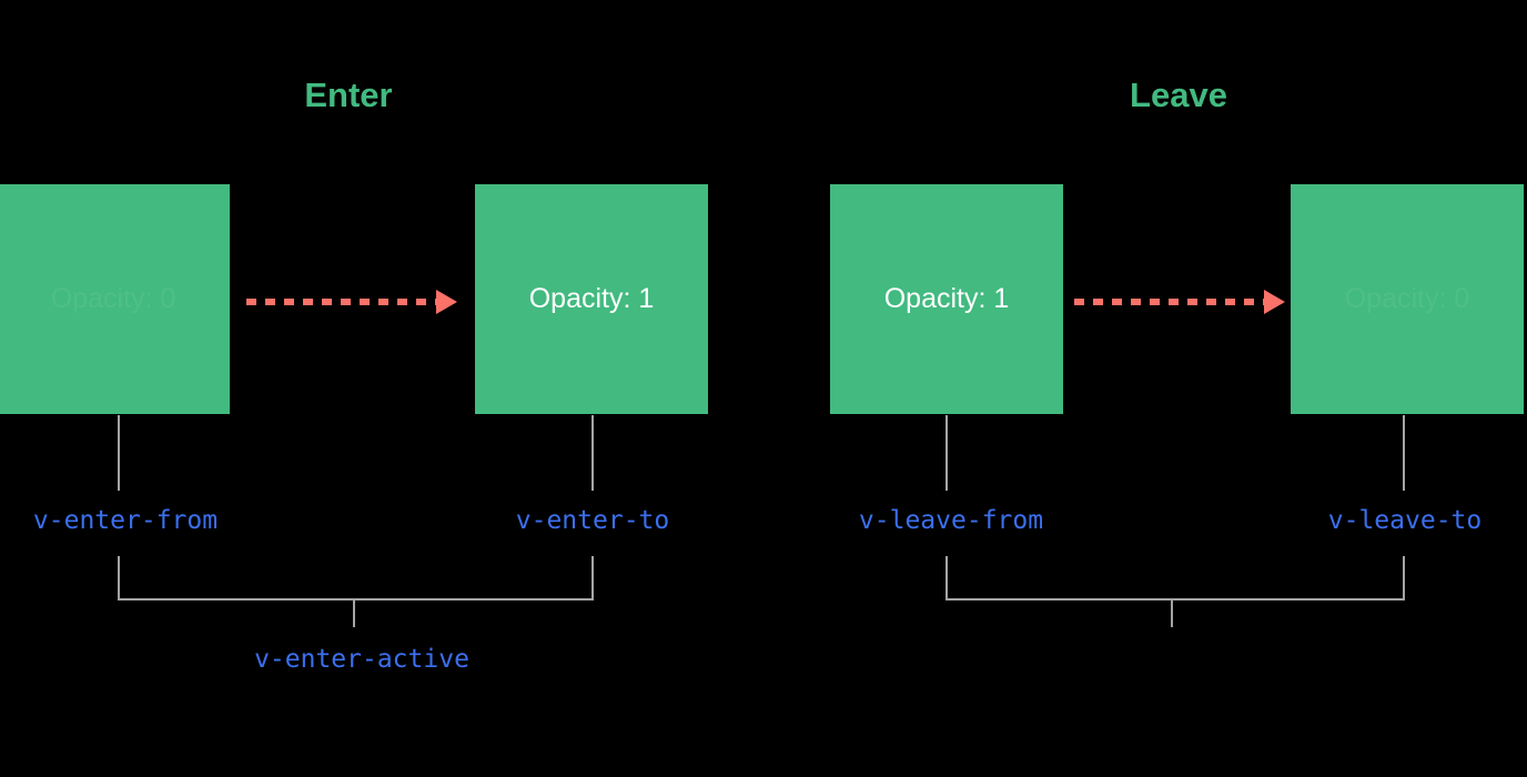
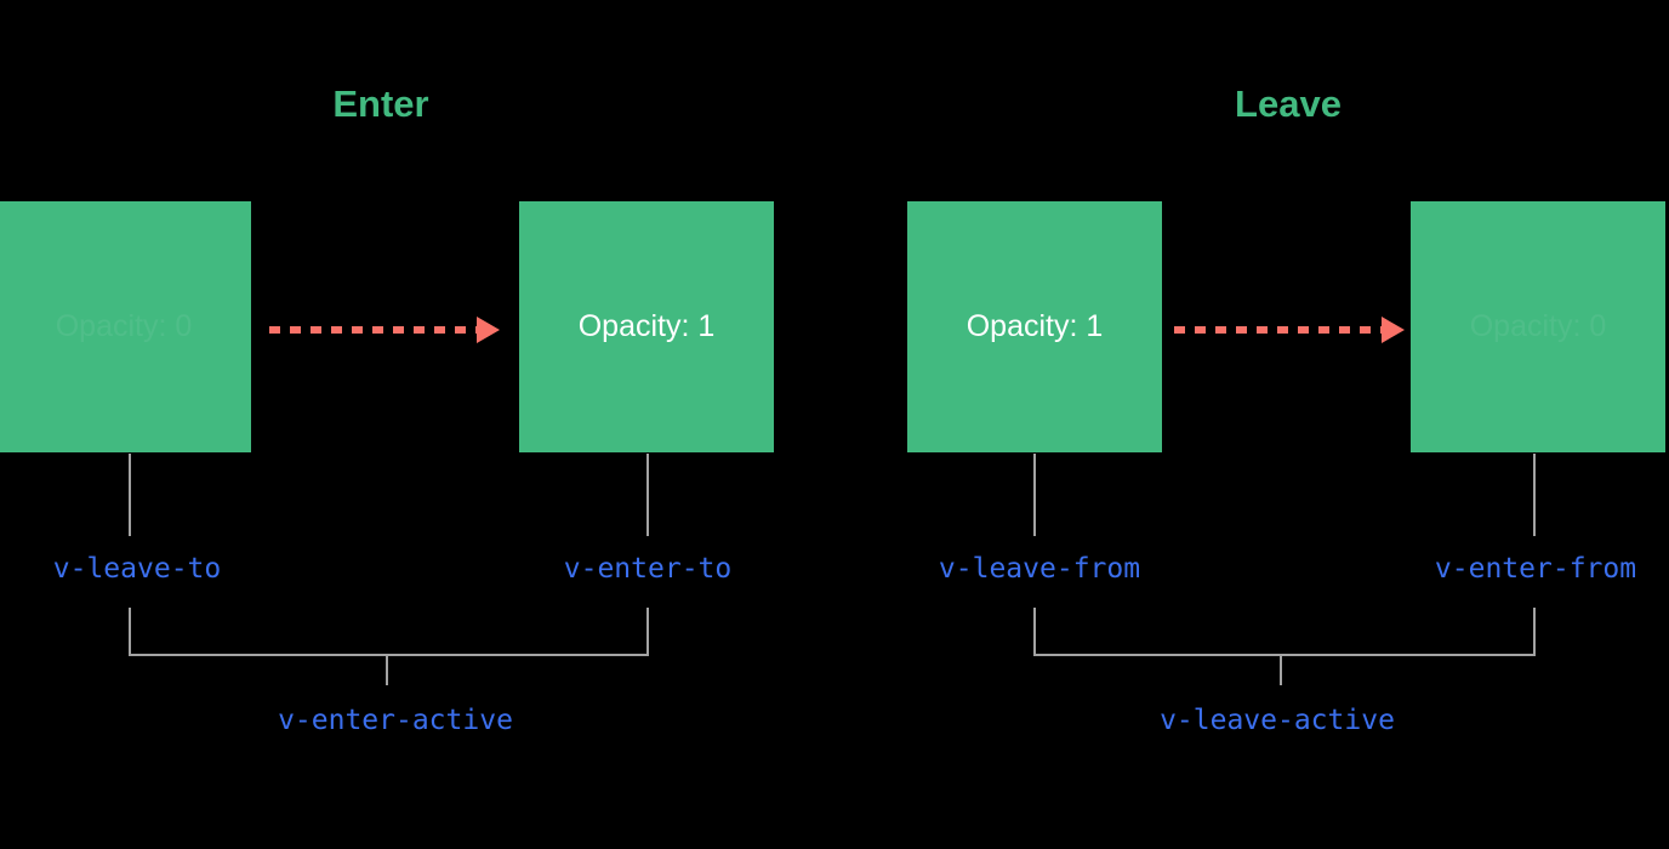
  Enter
  Opacity: 1
- v-enter-from
+ v-leave-to
  v-enter-to
  v-enter-active
  Leave
  Opacity: 1
  v-leave-from
- v-leave-to
+ v-enter-from
+ v-leave-active
